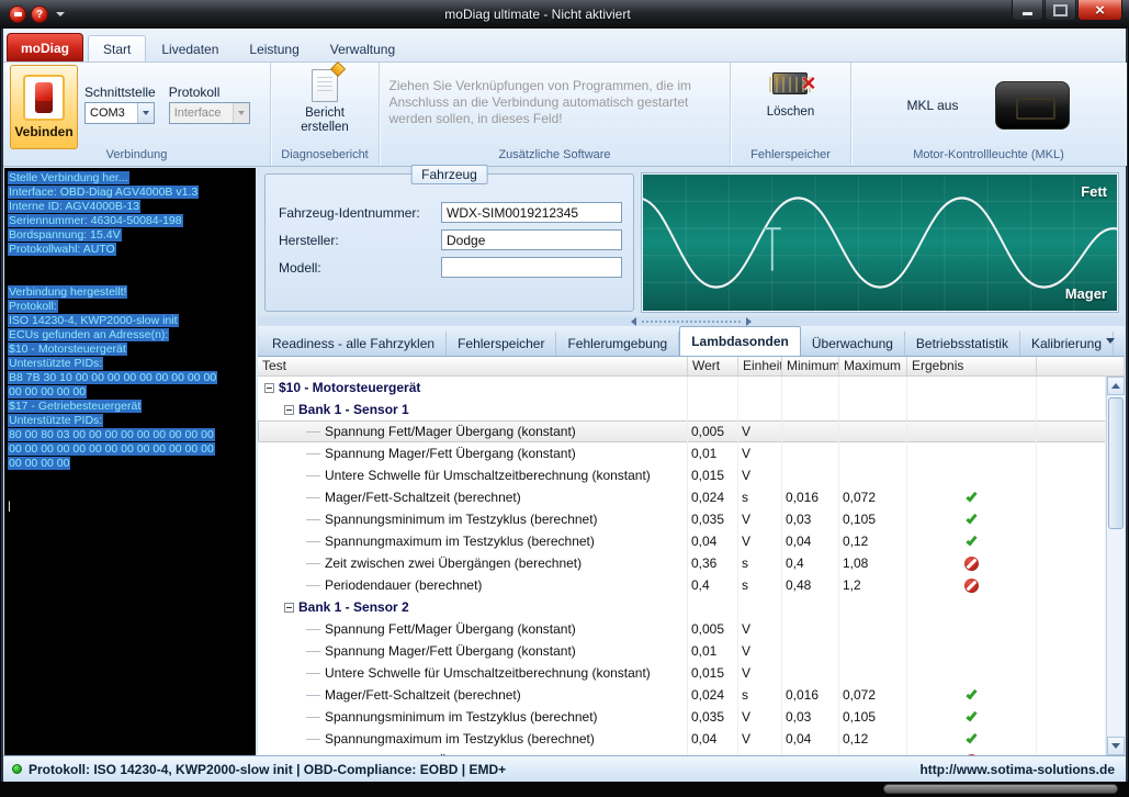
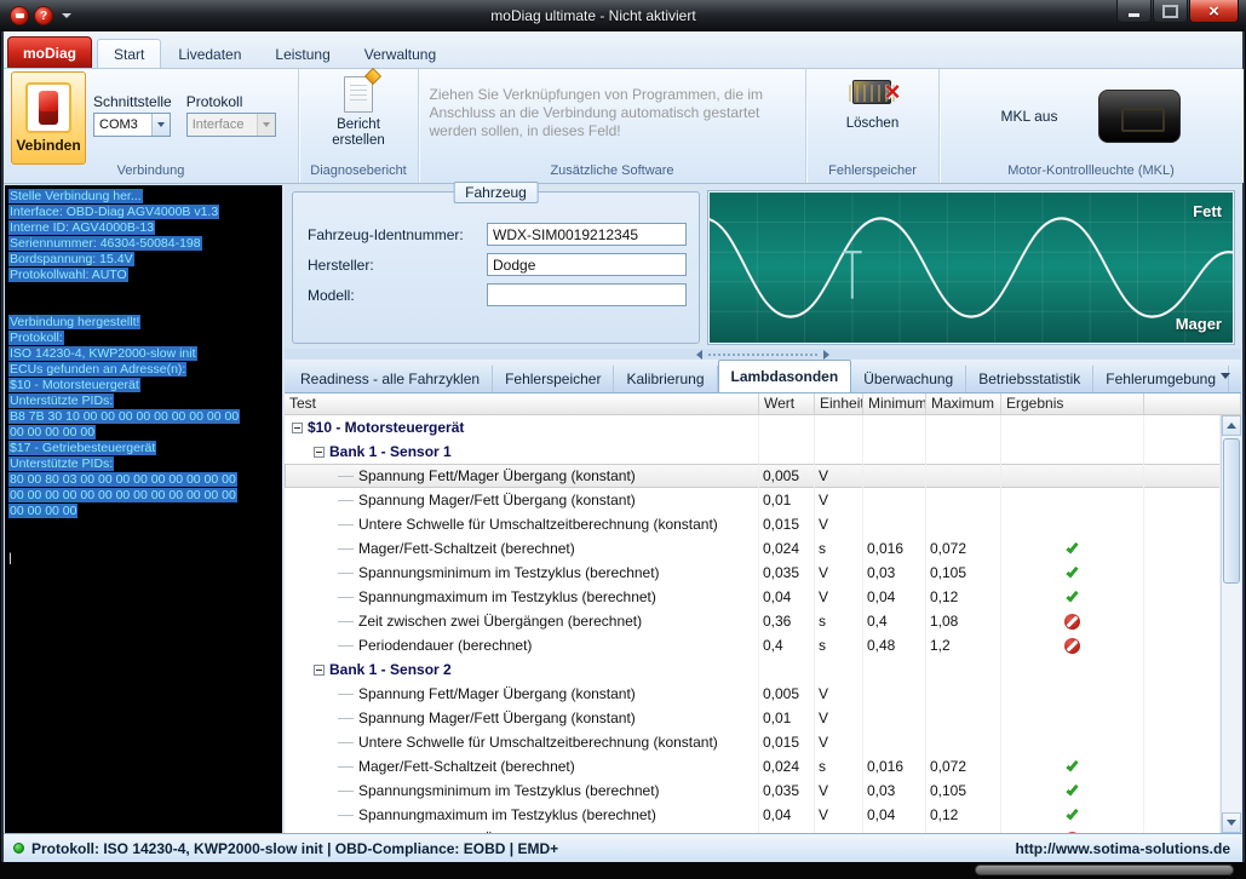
  ?
  moDiag ultimate - Nicht aktiviert
  moDiag
  Start
  Livedaten
  Leistung
  Verwaltung
  Vebinden
  Schnittstelle
  COM3
  Protokoll
  Interface
  Verbindung
  Bericht erstellen
  Diagnosebericht
  Ziehen Sie Verknüpfungen von Programmen, die im Anschluss an die Verbindung automatisch gestartet werden sollen, in dieses Feld!
  Zusätzliche Software
  ×
  Löschen
  Fehlerspeicher
  MKL aus
  Motor-Kontrollleuchte (MKL)
  Stelle Verbindung her...
  Interface: OBD-Diag AGV4000B v1.3
  Interne ID: AGV4000B-13
  Seriennummer: 46304-50084-198
  Bordspannung: 15.4V
  Protokollwahl: AUTO
  Verbindung hergestellt!
  Protokoll:
  ISO 14230-4, KWP2000-slow init
  ECUs gefunden an Adresse(n):
  $10 - Motorsteuergerät
  Unterstützte PIDs:
  B8 7B 30 10 00 00 00 00 00 00 00 00 00
  00 00 00 00 00
  $17 - Getriebesteuergerät
  Unterstützte PIDs:
  80 00 80 03 00 00 00 00 00 00 00 00 00
  00 00 00 00 00 00 00 00 00 00 00 00 00
  00 00 00 00
  |
  Fahrzeug
  Fahrzeug-Identnummer:
  WDX-SIM0019212345
  Hersteller:
  Dodge
  Modell:
  Fett
  Mager
  Readiness - alle Fahrzyklen
  Fehlerspeicher
- Fehlerumgebung
+ Kalibrierung
  Lambdasonden
  Überwachung
  Betriebsstatistik
- Kalibrierung
+ Fehlerumgebung
  Test
  Wert
  Einheit
  Minimum
  Maximum
  Ergebnis
  $10 - Motorsteuergerät
  Bank 1 - Sensor 1
  Spannung Fett/Mager Übergang (konstant)
  0,005
  V
  Spannung Mager/Fett Übergang (konstant)
  0,01
  V
  Untere Schwelle für Umschaltzeitberechnung (konstant)
  0,015
  V
  Mager/Fett-Schaltzeit (berechnet)
  0,024
  s
  0,016
  0,072
  Spannungsminimum im Testzyklus (berechnet)
  0,035
  V
  0,03
  0,105
  Spannungmaximum im Testzyklus (berechnet)
  0,04
  V
  0,04
  0,12
  Zeit zwischen zwei Übergängen (berechnet)
  0,36
  s
  0,4
  1,08
  Periodendauer (berechnet)
  0,4
  s
  0,48
  1,2
  Bank 1 - Sensor 2
  Spannung Fett/Mager Übergang (konstant)
  0,005
  V
  Spannung Mager/Fett Übergang (konstant)
  0,01
  V
  Untere Schwelle für Umschaltzeitberechnung (konstant)
  0,015
  V
  Mager/Fett-Schaltzeit (berechnet)
  0,024
  s
  0,016
  0,072
  Spannungsminimum im Testzyklus (berechnet)
  0,035
  V
  0,03
  0,105
  Spannungmaximum im Testzyklus (berechnet)
  0,04
  V
  0,04
  0,12
  Protokoll: ISO 14230-4, KWP2000-slow init | OBD-Compliance: EOBD | EMD+
  http://www.sotima-solutions.de
